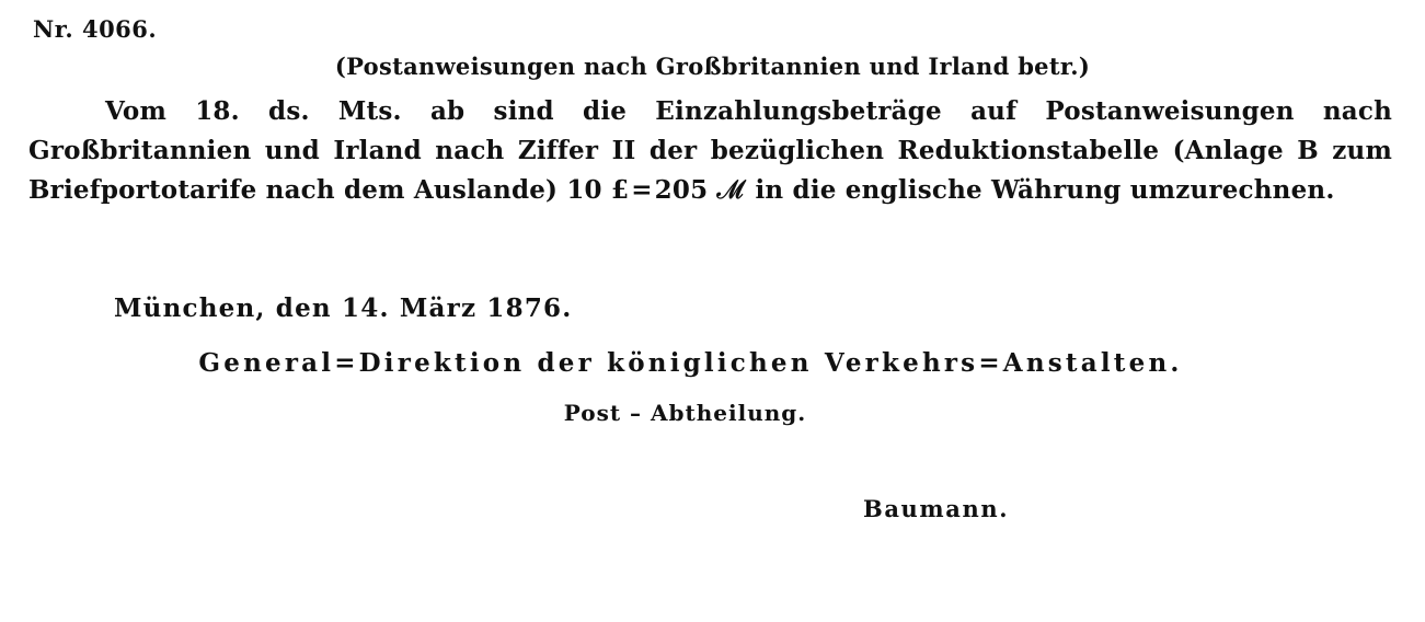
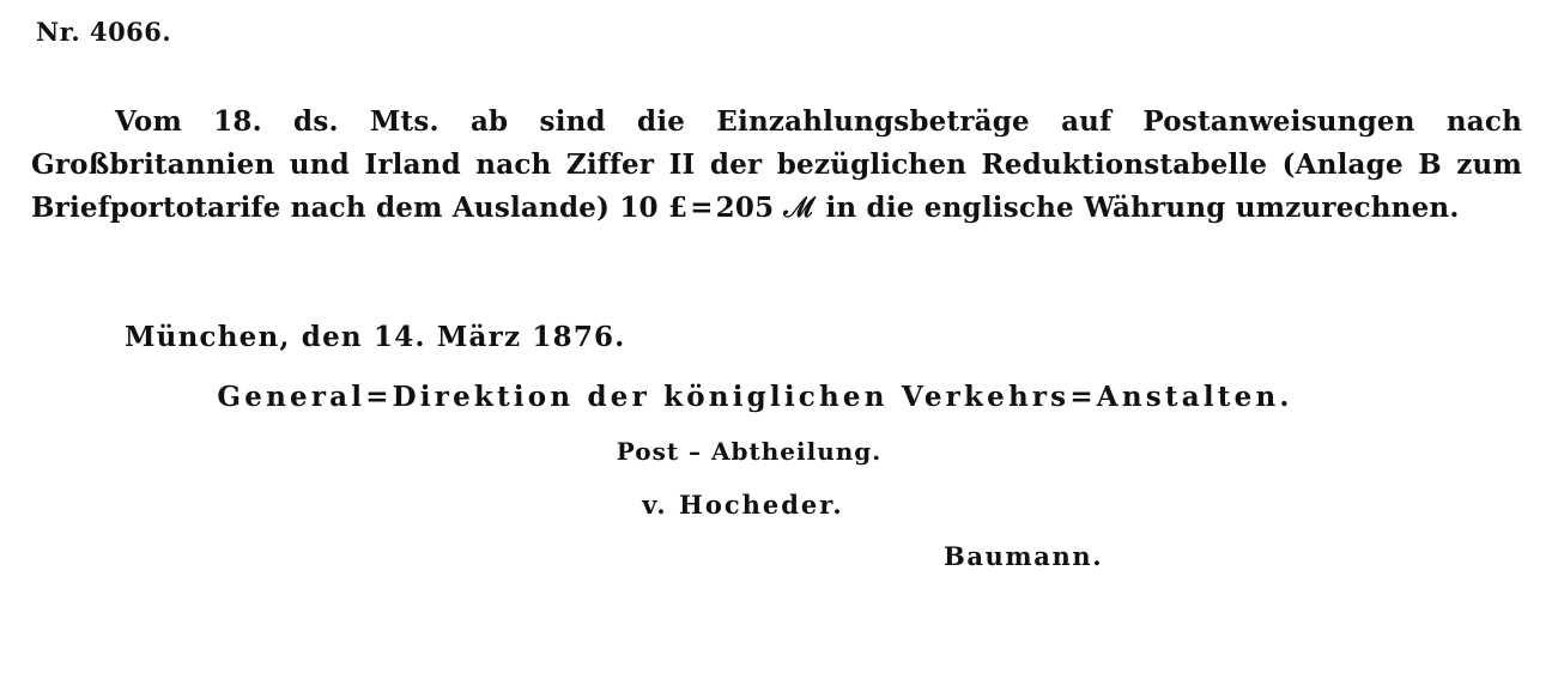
  Nr. 4066.
- (Postanweisungen nach Großbritannien und Irland betr.)
  Vom 18. ds. Mts. ab sind die Einzahlungsbeträge auf Postanweisungen nach Großbritannien und Irland nach Ziffer II der bezüglichen Reduktionstabelle (Anlage B zum Briefportotarife nach dem Auslande) 10 £=205 ℳ in die englische Währung umzurechnen.
  München, den 14. März 1876.
  General=Direktion der königlichen Verkehrs=Anstalten.
  Post – Abtheilung.
+ v. Hocheder.
  Baumann.
